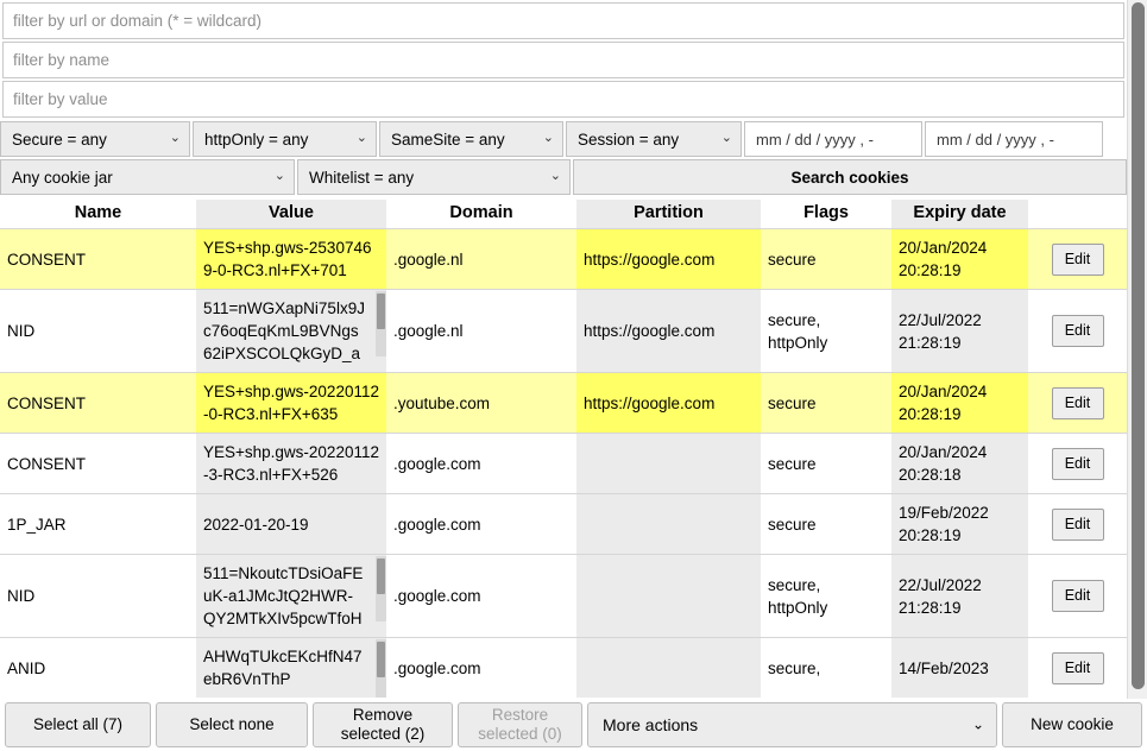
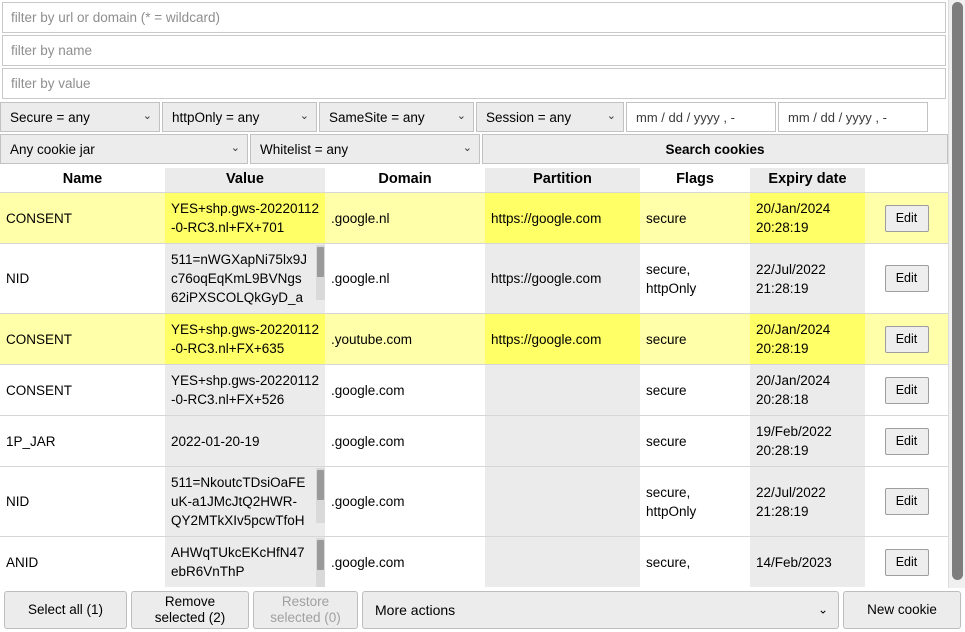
  filter by url or domain (* = wildcard)
  filter by name
  filter by value
  Secure = any
  ⌄
  httpOnly = any
  ⌄
  SameSite = any
  ⌄
  Session = any
  ⌄
  mm / dd / yyyy , -
  mm / dd / yyyy , -
  Any cookie jar
  ⌄
  Whitelist = any
  ⌄
  Search cookies
  Name	Value	Domain	Partition	Flags	Expiry date
- CONSENT	YES+shp.gws-25307469-0-RC3.nl+FX+701	.google.nl	https://google.com	secure	20/Jan/202420:28:19	Edit
+ CONSENT	YES+shp.gws-20220112-0-RC3.nl+FX+701	.google.nl	https://google.com	secure	20/Jan/202420:28:19	Edit
  NID	511=nWGXapNi75lx9Jc76oqEqKmL9BVNgs62iPXSCOLQkGyD_a	.google.nl	https://google.com	secure, httpOnly	22/Jul/202221:28:19	Edit
  CONSENT	YES+shp.gws-20220112-0-RC3.nl+FX+635	.youtube.com	https://google.com	secure	20/Jan/202420:28:19	Edit
- CONSENT	YES+shp.gws-20220112-3-RC3.nl+FX+526	.google.com		secure	20/Jan/202420:28:18	Edit
+ CONSENT	YES+shp.gws-20220112-0-RC3.nl+FX+526	.google.com		secure	20/Jan/202420:28:18	Edit
  1P_JAR	2022-01-20-19	.google.com		secure	19/Feb/202220:28:19	Edit
  NID	511=NkoutcTDsiOaFEuK-a1JMcJtQ2HWR-QY2MTkXIv5pcwTfoH	.google.com		secure, httpOnly	22/Jul/202221:28:19	Edit
  ANID	AHWqTUkcEKcHfN47ebR6VnThP	.google.com		secure,	14/Feb/2023	Edit
- Select all (7)
+ Select all (1)
- Select none
  Remove
  selected (2)
  Restore
  selected (0)
  More actions
  ⌄
  New cookie
